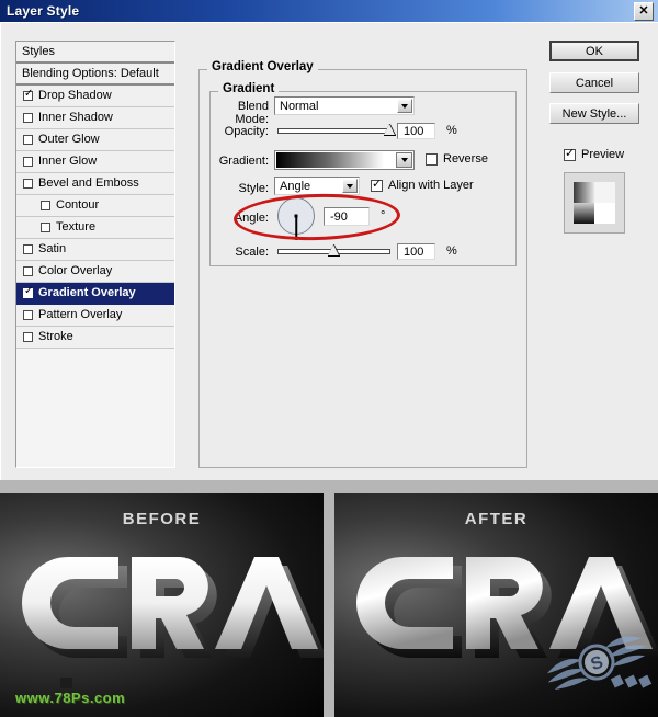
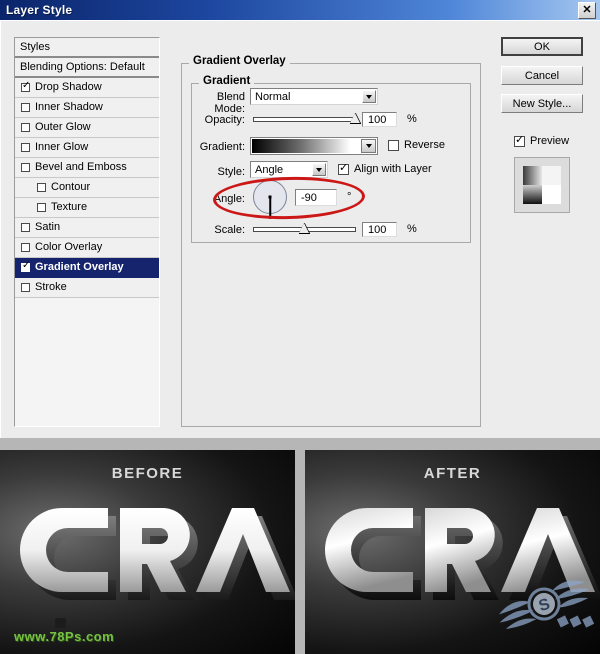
  Layer Style
  ✕
  Styles
  Blending Options: Default
  Drop Shadow
  Inner Shadow
  Outer Glow
  Inner Glow
  Bevel and Emboss
  Contour
  Texture
  Satin
  Color Overlay
  Gradient Overlay
- Pattern Overlay
  Stroke
  Gradient Overlay
  Gradient
  Blend Mode:
  Normal
  Opacity:
  100
  %
  Gradient:
  Reverse
  Style:
  Angle
  Align with Layer
  Angle:
  -90
  °
  Scale:
  100
  %
  OK
  Cancel
  New Style...
  Preview
  BEFORE
  www.78Ps.com
  AFTER
